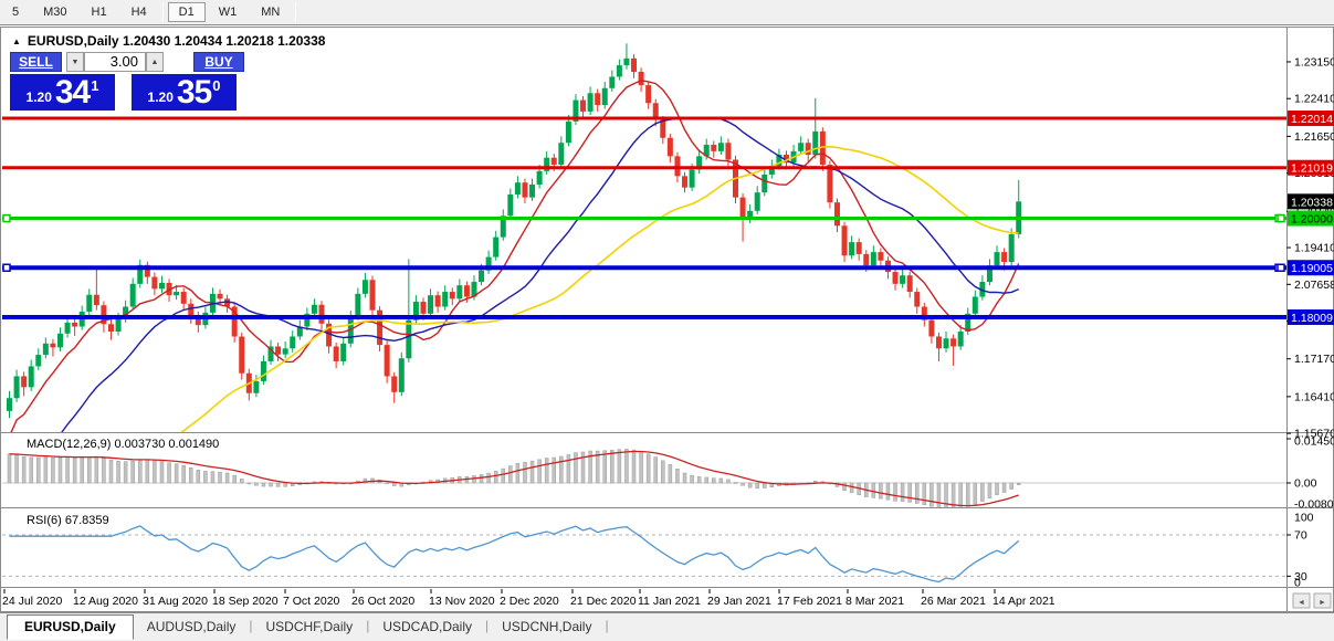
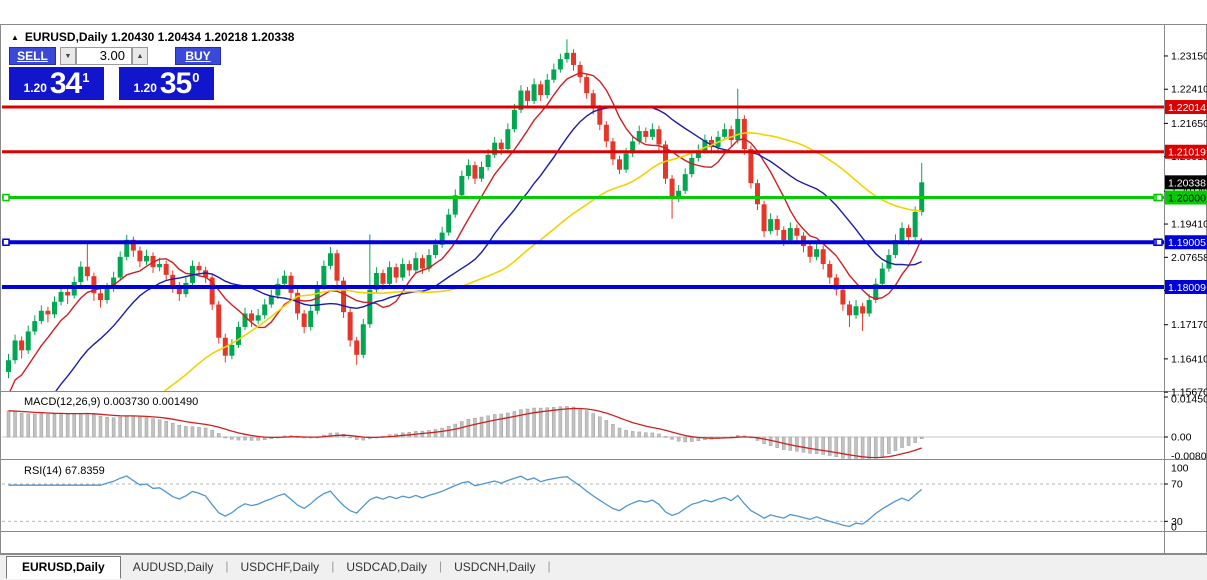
- 5
- M30
- H1
- H4
- D1
- W1
- MN
  ▲ EURUSD,Daily 1.20430 1.20434 1.20218 1.20338
  SELL
  3.00
  BUY
  1.20
  34
  1
  1.20
  35
  0
  1.23150
  1.22410
  1.21650
  1.19410
  2.07658
  1.17170
  1.16410
  1.15670
  1.22014
  1.21019
  1.20000
  1.19005
  1.18009
  1.20338
  0.01450
  0.00
  -0.0080
  100
  70
  30
  0
- 24 Jul 2020
- 12 Aug 2020
- 31 Aug 2020
- 18 Sep 2020
- 7 Oct 2020
- 26 Oct 2020
- 13 Nov 2020
- 2 Dec 2020
- 21 Dec 2020
- 11 Jan 2021
- 29 Jan 2021
- 17 Feb 2021
- 8 Mar 2021
- 26 Mar 2021
- 14 Apr 2021
  MACD(12,26,9) 0.003730 0.001490
- RSI(6) 67.8359
+ RSI(14) 67.8359
  EURUSD,Daily
  AUDUSD,Daily
  |
  USDCHF,Daily
  |
  USDCAD,Daily
  |
  USDCNH,Daily
  |
